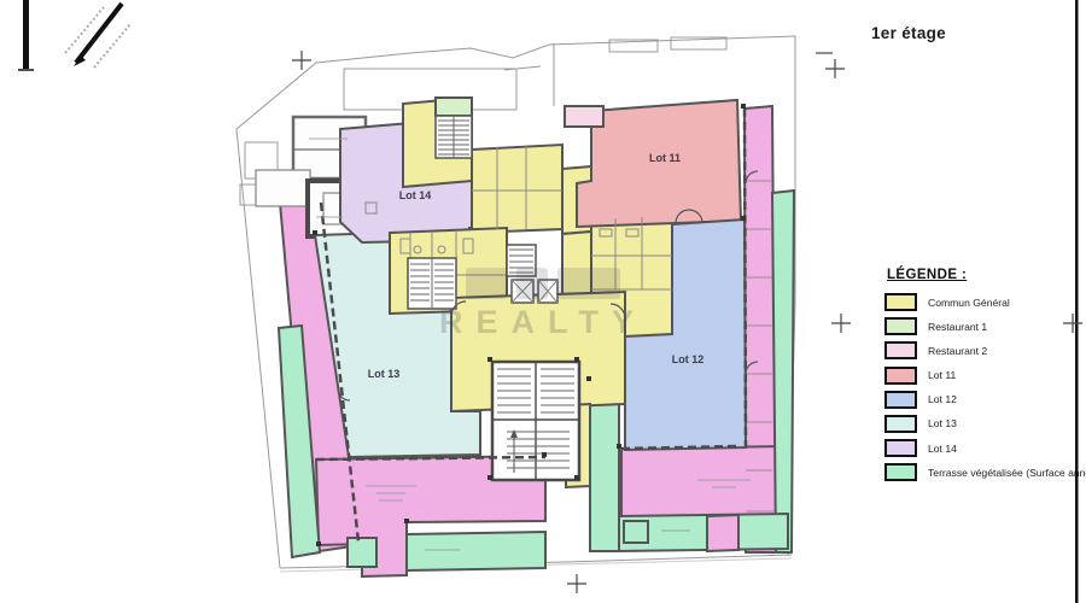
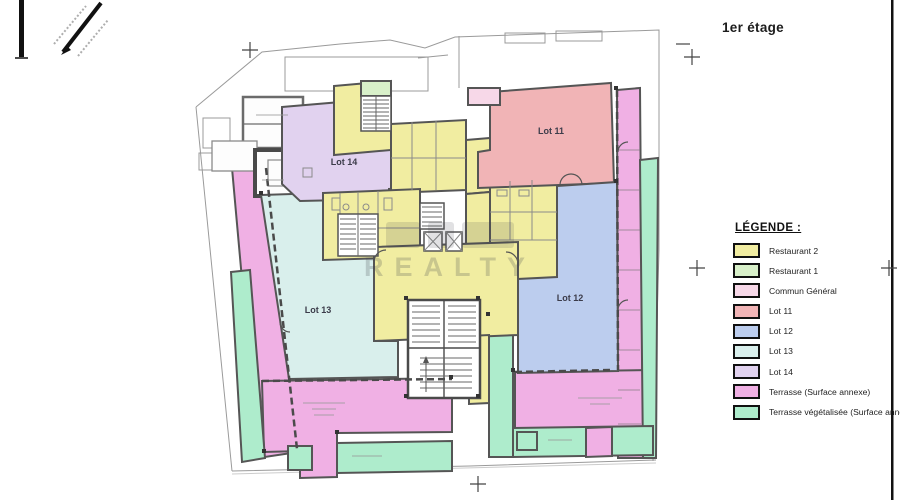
  Lot 11
  Lot 12
  Lot 13
  Lot 14
  REALTY
  1er étage
  LÉGENDE :
- Commun Général
+ Restaurant 2
  Restaurant 1
- Restaurant 2
+ Commun Général
  Lot 11
  Lot 12
  Lot 13
  Lot 14
+ Terrasse (Surface annexe)
  Terrasse végétalisée (Surface ann
